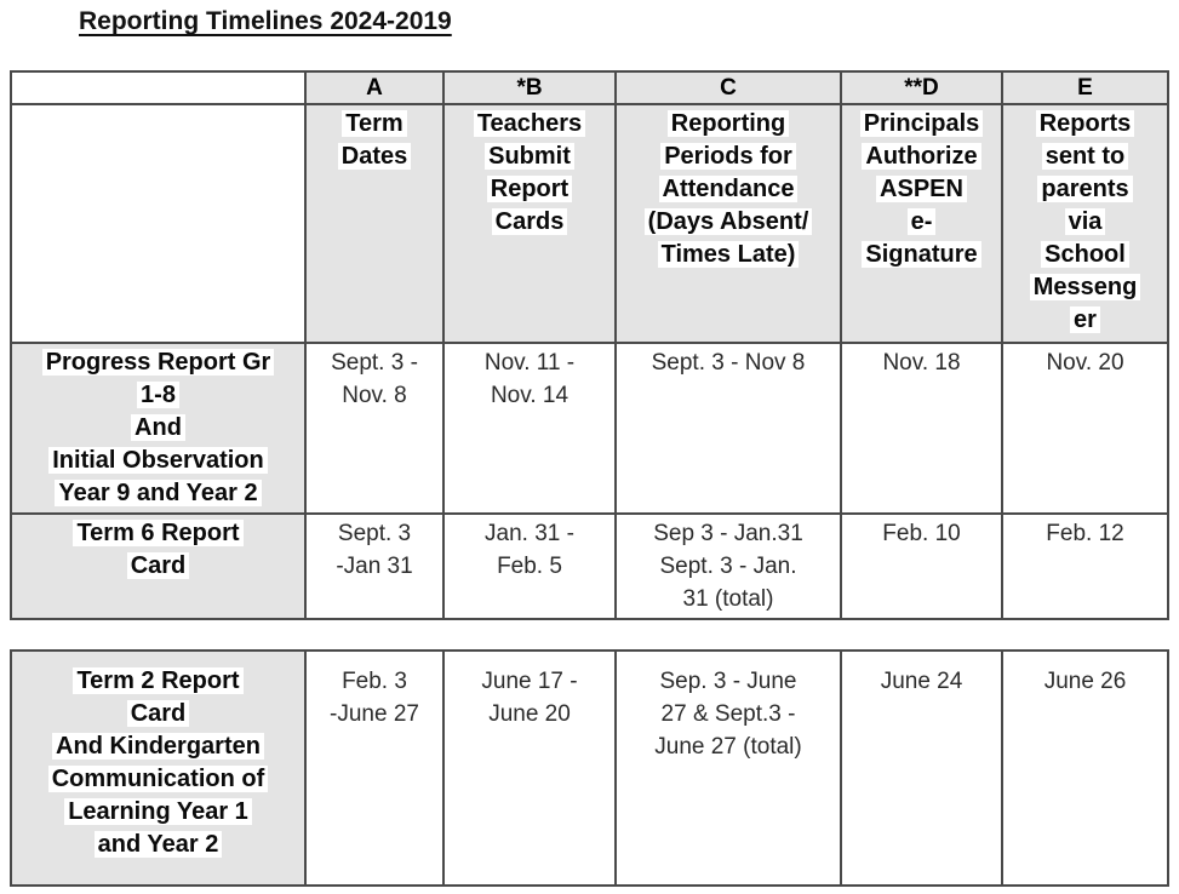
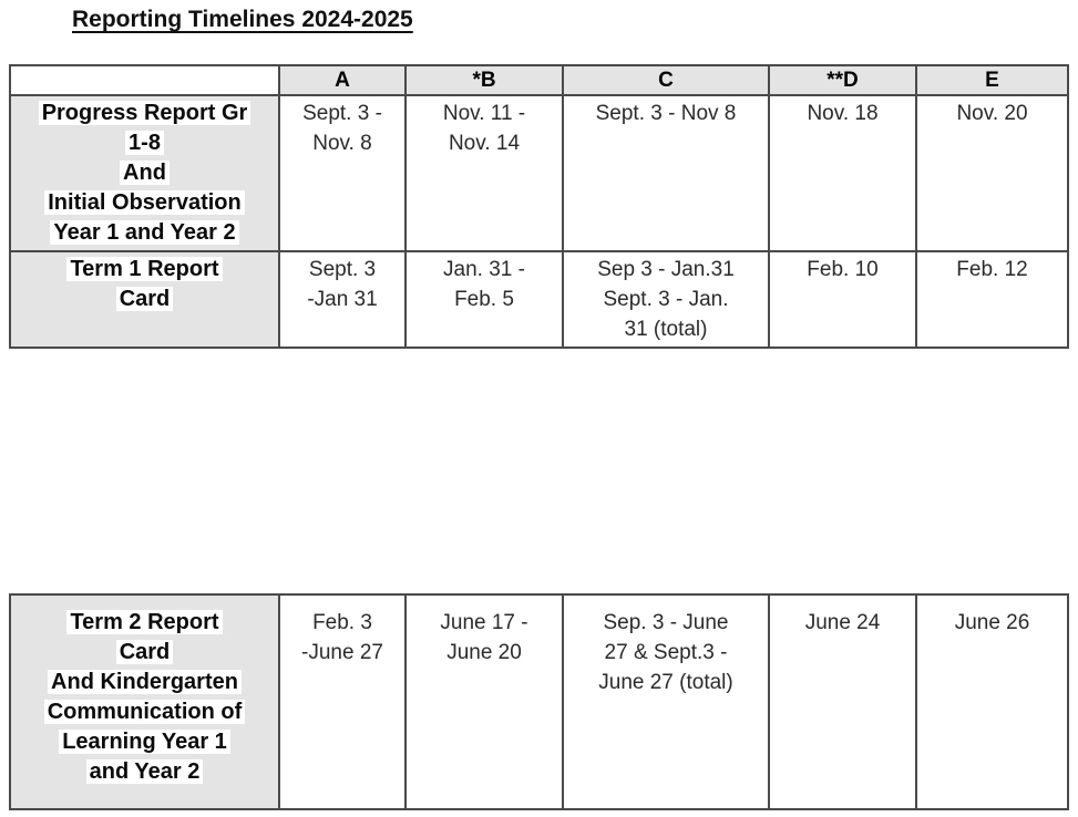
- Reporting Timelines 2024-2019
+ Reporting Timelines 2024-2025
  	A	*B	C	**D	E
- 	Term Dates	Teachers Submit Report Cards	Reporting Periods for Attendance (Days Absent/ Times Late)	Principals Authorize ASPEN e- Signature	Reports sent to parents via School Messeng er
- Progress Report Gr 1-8 And Initial Observation Year 9 and Year 2	Sept. 3 - Nov. 8	Nov. 11 - Nov. 14	Sept. 3 - Nov 8	Nov. 18	Nov. 20
+ Progress Report Gr 1-8 And Initial Observation Year 1 and Year 2	Sept. 3 - Nov. 8	Nov. 11 - Nov. 14	Sept. 3 - Nov 8	Nov. 18	Nov. 20
- Term 6 Report Card	Sept. 3 -Jan 31	Jan. 31 - Feb. 5	Sep 3 - Jan.31 Sept. 3 - Jan. 31 (total)	Feb. 10	Feb. 12
+ Term 1 Report Card	Sept. 3 -Jan 31	Jan. 31 - Feb. 5	Sep 3 - Jan.31 Sept. 3 - Jan. 31 (total)	Feb. 10	Feb. 12
  Term 2 Report Card And Kindergarten Communication of Learning Year 1 and Year 2	Feb. 3 -June 27	June 17 - June 20	Sep. 3 - June 27 & Sept.3 - June 27 (total)	June 24	June 26
